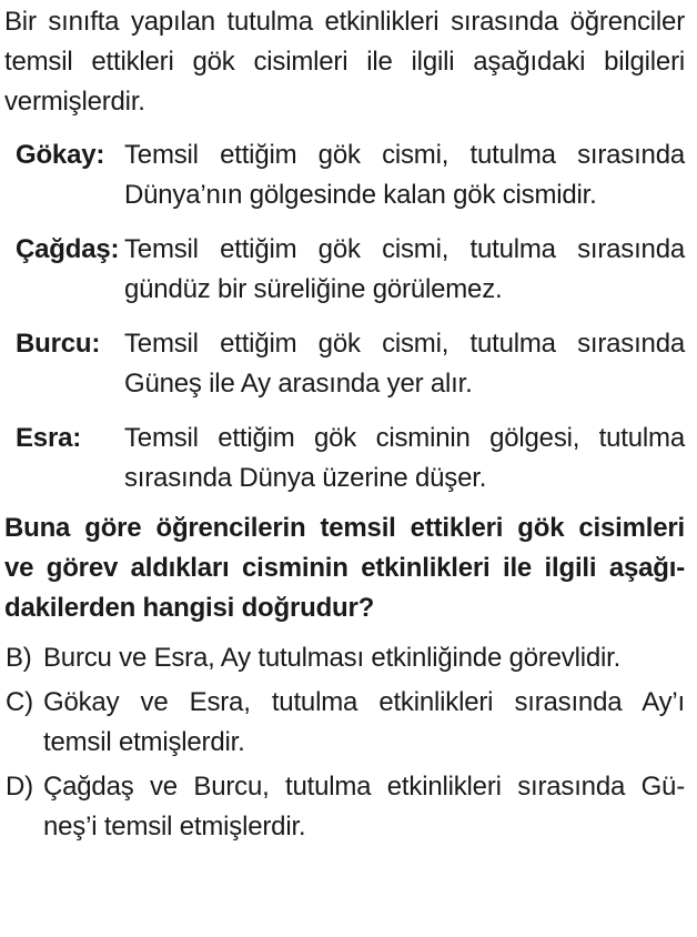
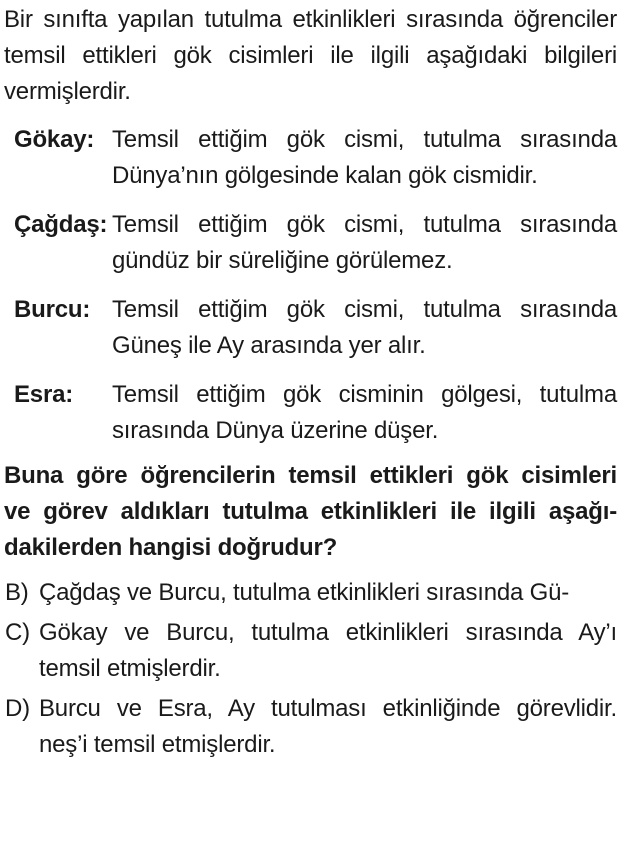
  Bir sınıfta yapılan tutulma etkinlikleri sırasında öğrenciler
  temsil ettikleri gök cisimleri ile ilgili aşağıdaki bilgileri
  vermişlerdir.
  Gökay:
  Temsil ettiğim gök cismi, tutulma sırasında
  Dünya’nın gölgesinde kalan gök cismidir.
  Çağdaş:
  Temsil ettiğim gök cismi, tutulma sırasında
  gündüz bir süreliğine görülemez.
  Burcu:
  Temsil ettiğim gök cismi, tutulma sırasında
  Güneş ile Ay arasında yer alır.
  Esra:
  Temsil ettiğim gök cisminin gölgesi, tutulma
  sırasında Dünya üzerine düşer.
  Buna göre öğrencilerin temsil ettikleri gök cisimleri
- ve görev aldıkları cisminin etkinlikleri ile ilgili aşağı-
+ ve görev aldıkları tutulma etkinlikleri ile ilgili aşağı-
  dakilerden hangisi doğrudur?
  B)
- Burcu ve Esra, Ay tutulması etkinliğinde görevlidir.
+ Çağdaş ve Burcu, tutulma etkinlikleri sırasında Gü-
  C)
- Gökay ve Esra, tutulma etkinlikleri sırasında Ay’ı
+ Gökay ve Burcu, tutulma etkinlikleri sırasında Ay’ı
  temsil etmişlerdir.
  D)
- Çağdaş ve Burcu, tutulma etkinlikleri sırasında Gü-
+ Burcu ve Esra, Ay tutulması etkinliğinde görevlidir.
  neş’i temsil etmişlerdir.
